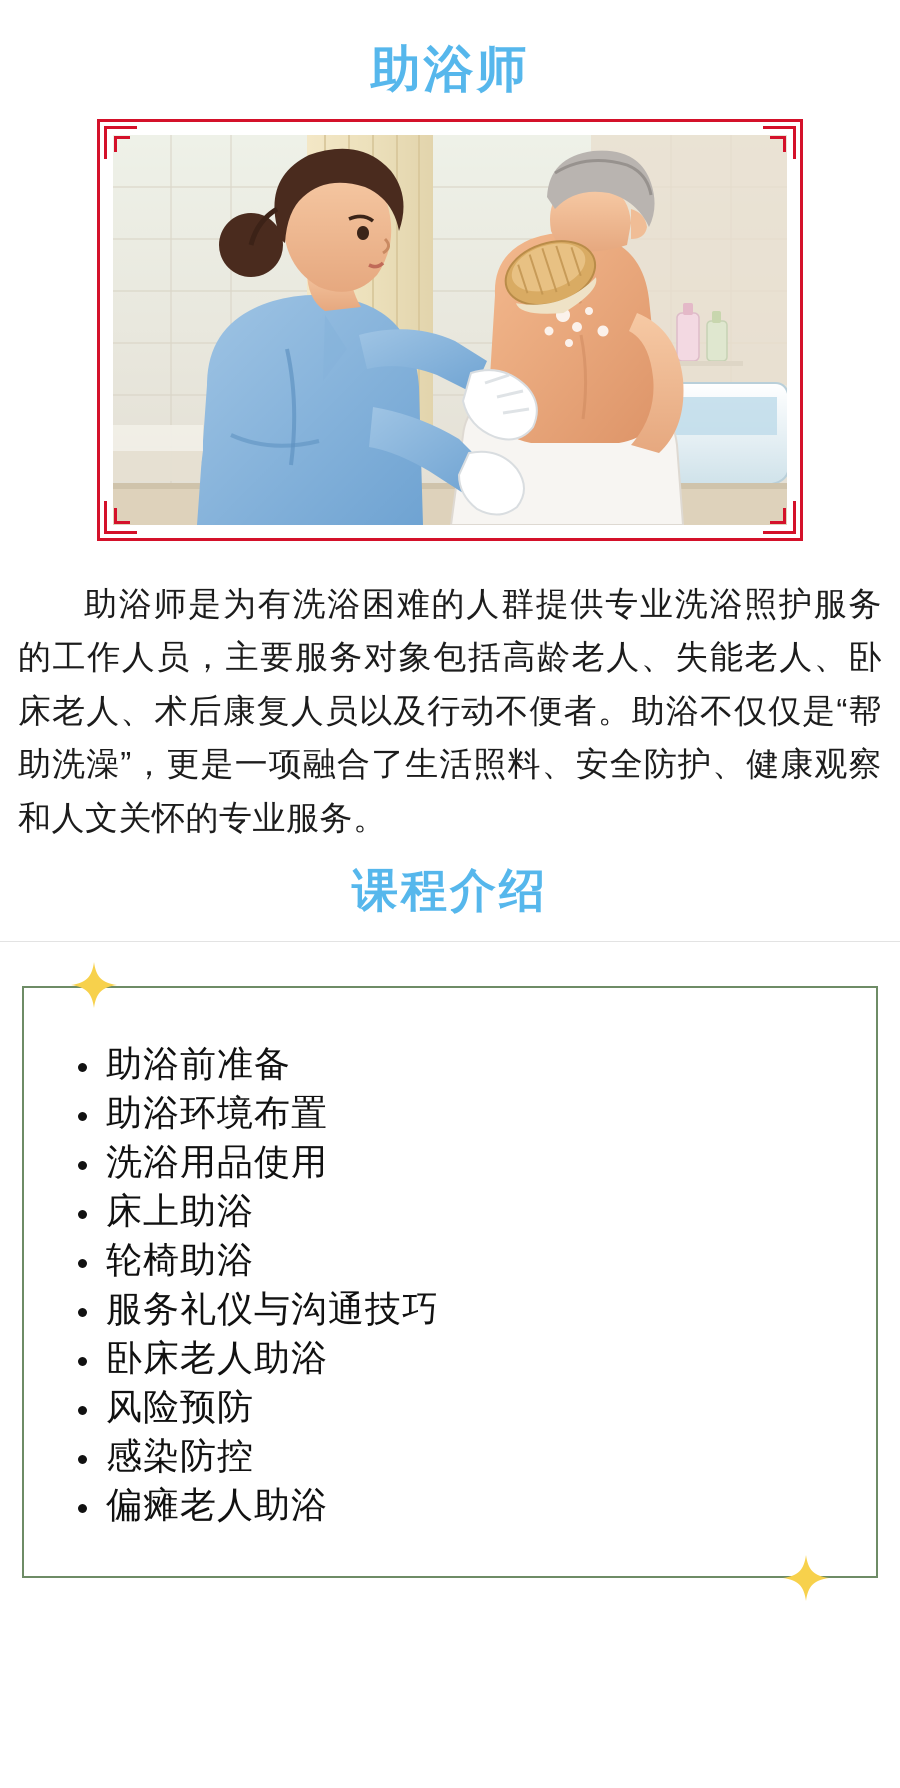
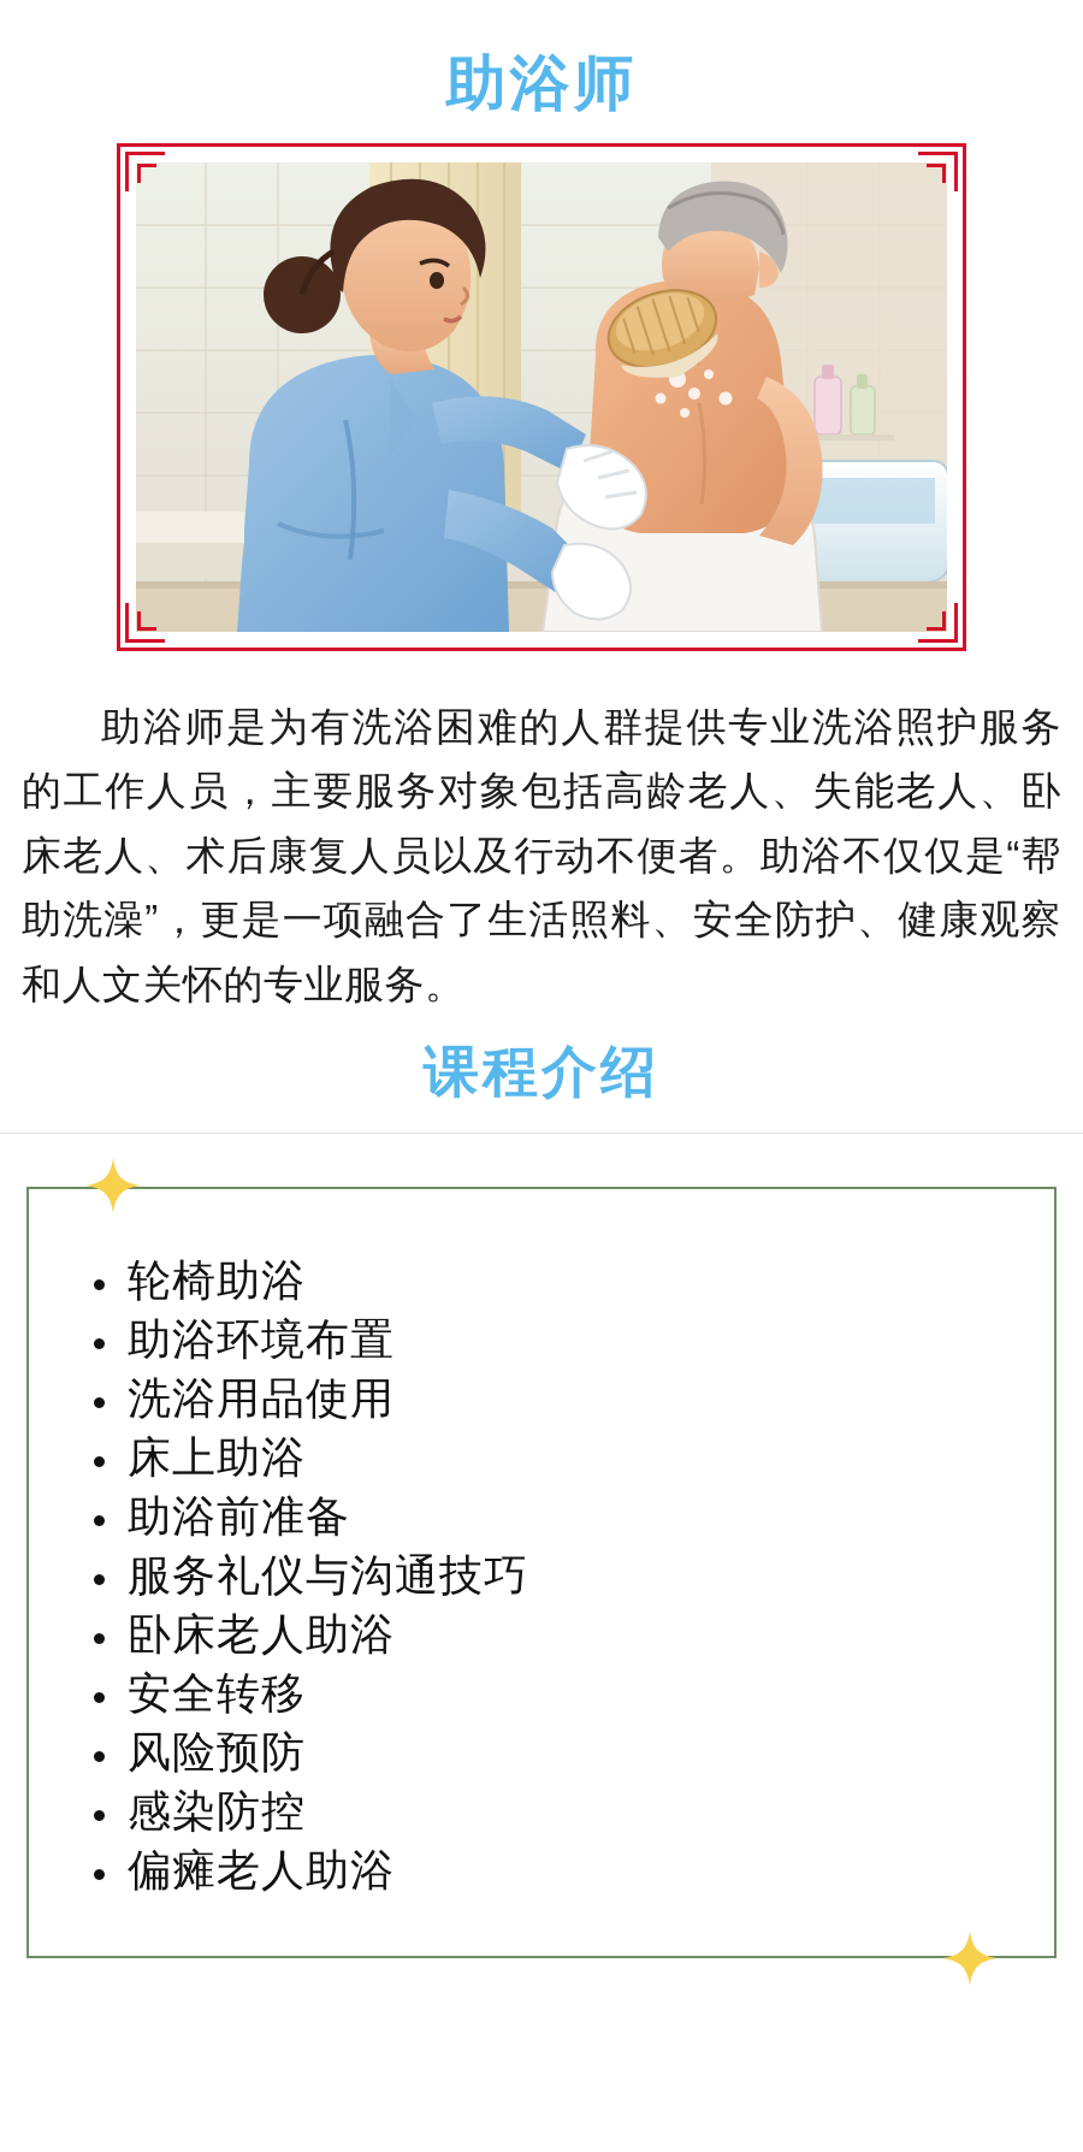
  助浴师
  助浴师是为有洗浴困难的人群提供专业洗浴照护服务的工作人员，主要服务对象包括高龄老人、失能老人、卧床老人、术后康复人员以及行动不便者。助浴不仅仅是“帮助洗澡”，更是一项融合了生活照料、安全防护、健康观察和人文关怀的专业服务。
  课程介绍
- 助浴前准备
+ 轮椅助浴
  助浴环境布置
  洗浴用品使用
  床上助浴
- 轮椅助浴
+ 助浴前准备
  服务礼仪与沟通技巧
  卧床老人助浴
+ 安全转移
  风险预防
  感染防控
  偏瘫老人助浴
